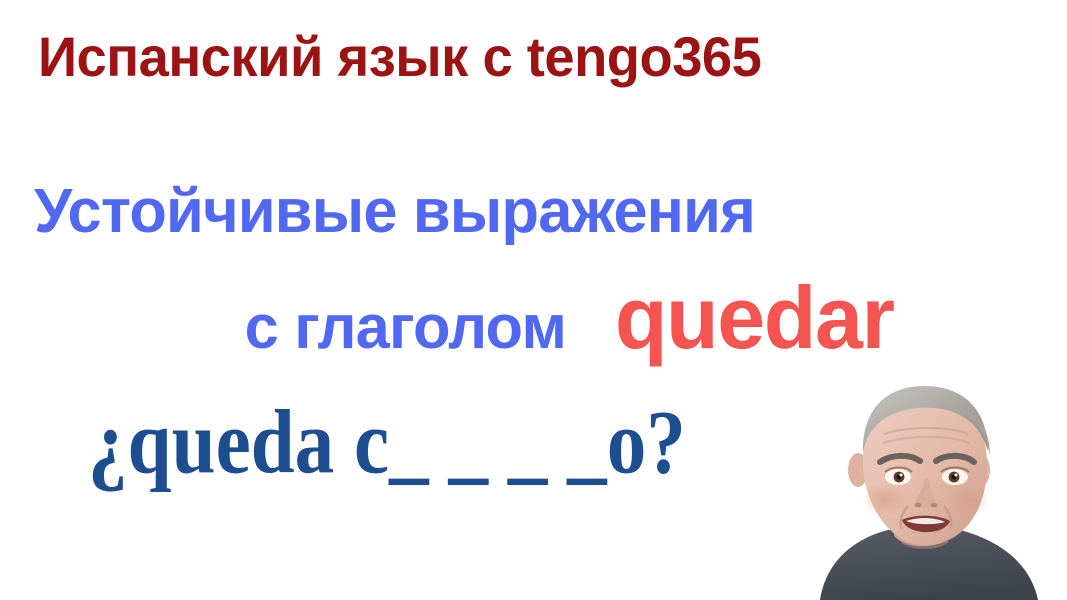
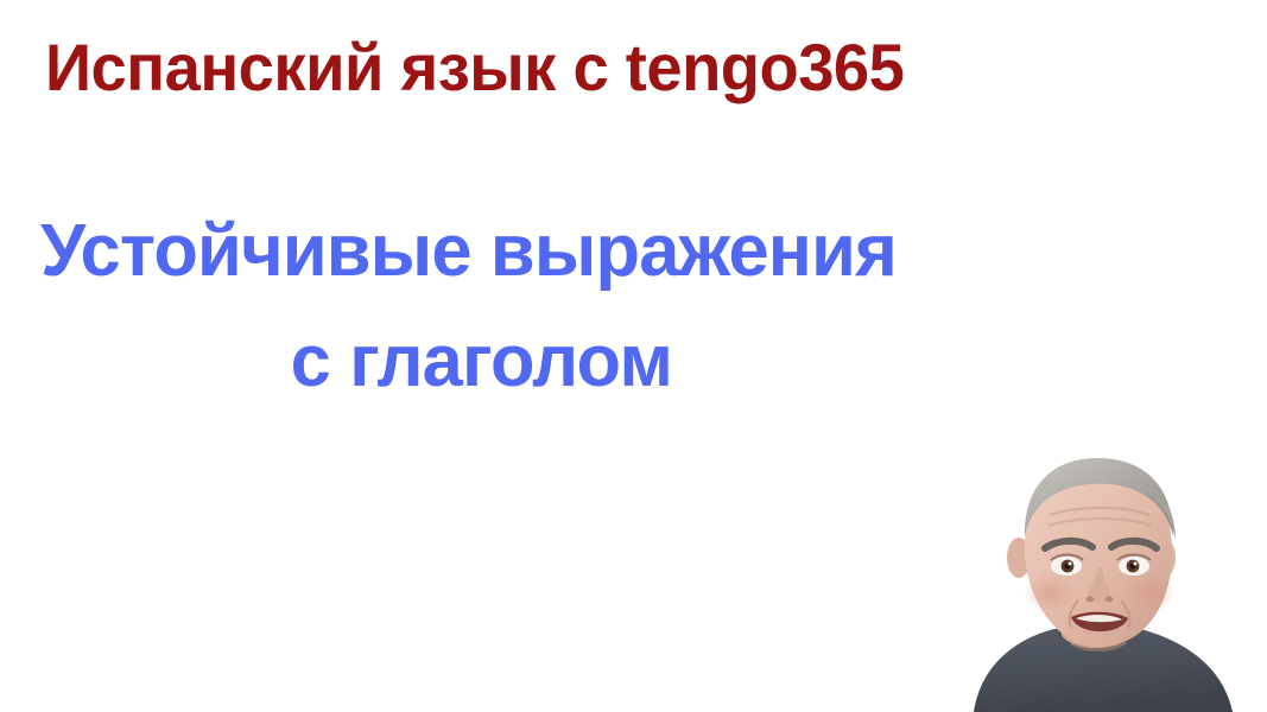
  Испанский язык с tengo365
  Устойчивые выражения
  с глаголом
- quedar
- ¿queda c_ _ _ _o?
